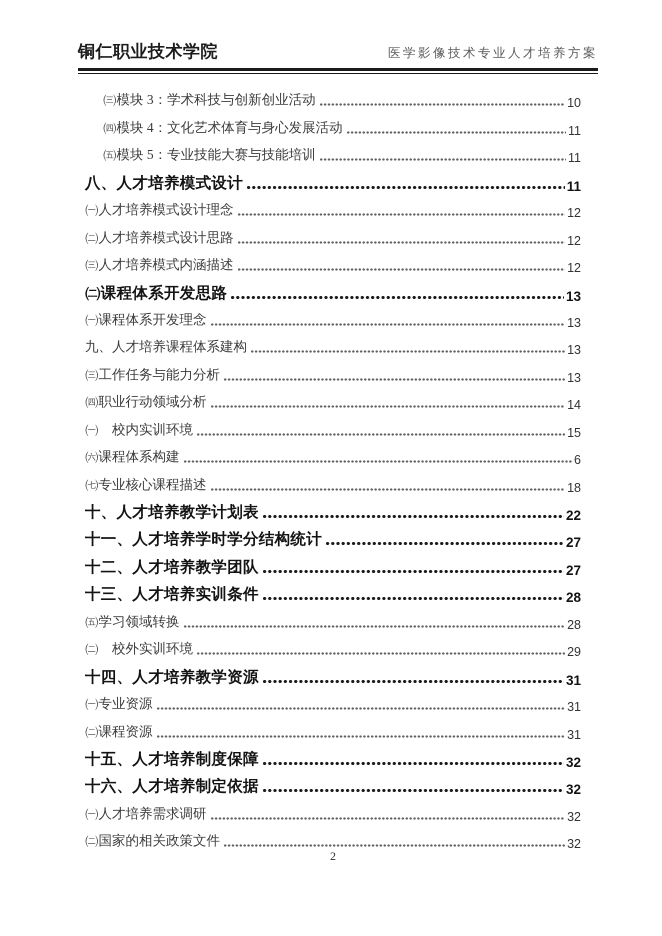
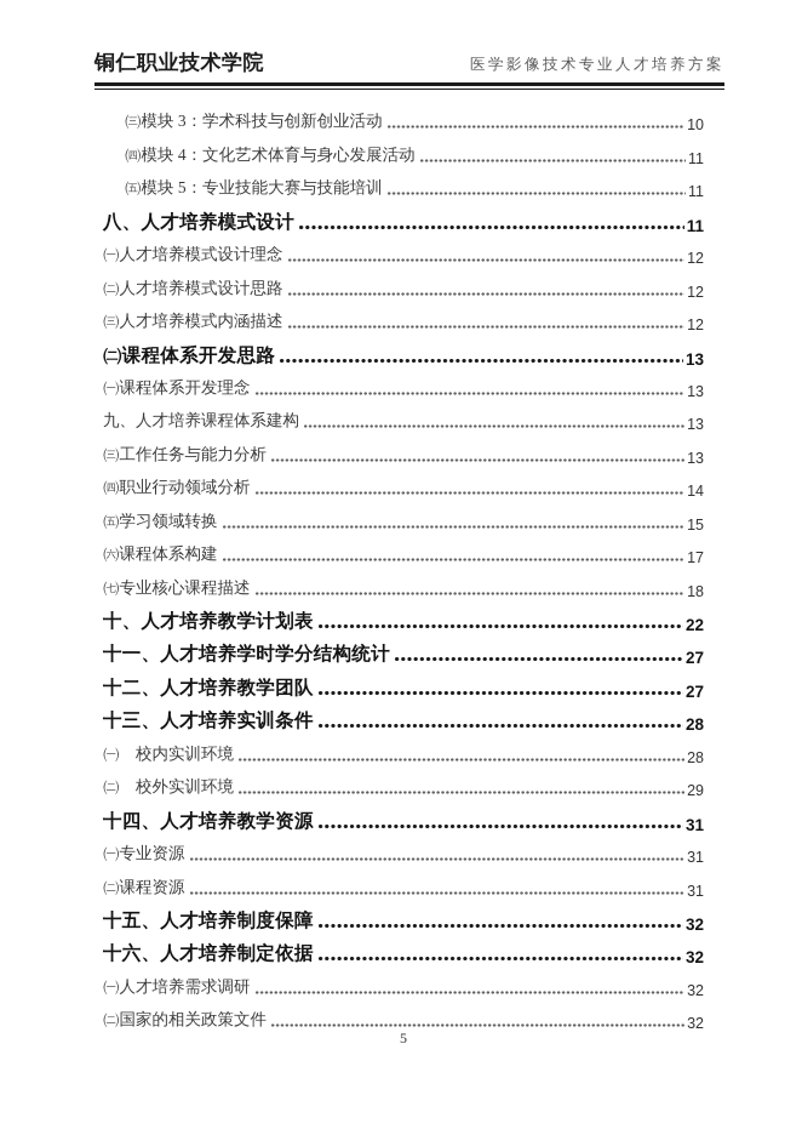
  铜仁职业技术学院
  医学影像技术专业人才培养方案
  ㈢模块 3：学术科技与创新创业活动
  10
  ㈣模块 4：文化艺术体育与身心发展活动
  11
  ㈤模块 5：专业技能大赛与技能培训
  11
  八、人才培养模式设计
  11
  ㈠人才培养模式设计理念
  12
  ㈡人才培养模式设计思路
  12
  ㈢人才培养模式内涵描述
  12
  ㈡课程体系开发思路
  13
  ㈠课程体系开发理念
  13
  九、人才培养课程体系建构
  13
  ㈢工作任务与能力分析
  13
  ㈣职业行动领域分析
  14
- ㈠ 校内实训环境
+ ㈤学习领域转换
  15
  ㈥课程体系构建
- 6
+ 17
  ㈦专业核心课程描述
  18
  十、人才培养教学计划表
  22
  十一、人才培养学时学分结构统计
  27
  十二、人才培养教学团队
  27
  十三、人才培养实训条件
  28
- ㈤学习领域转换
+ ㈠ 校内实训环境
  28
  ㈡ 校外实训环境
  29
  十四、人才培养教学资源
  31
  ㈠专业资源
  31
  ㈡课程资源
  31
  十五、人才培养制度保障
  32
  十六、人才培养制定依据
  32
  ㈠人才培养需求调研
  32
  ㈡国家的相关政策文件
  32
- 2
+ 5
